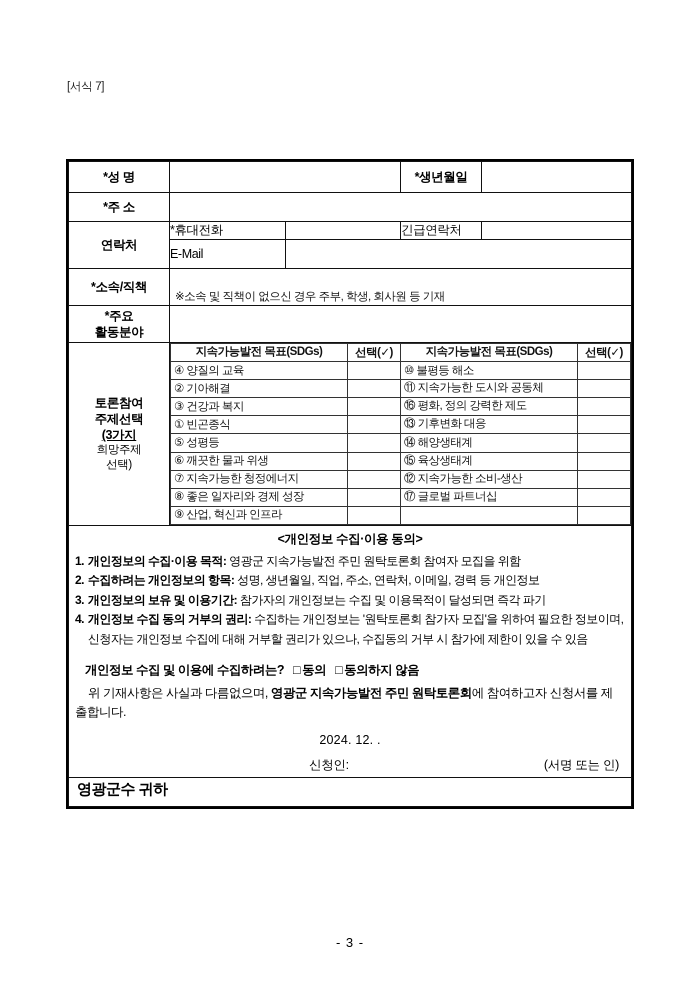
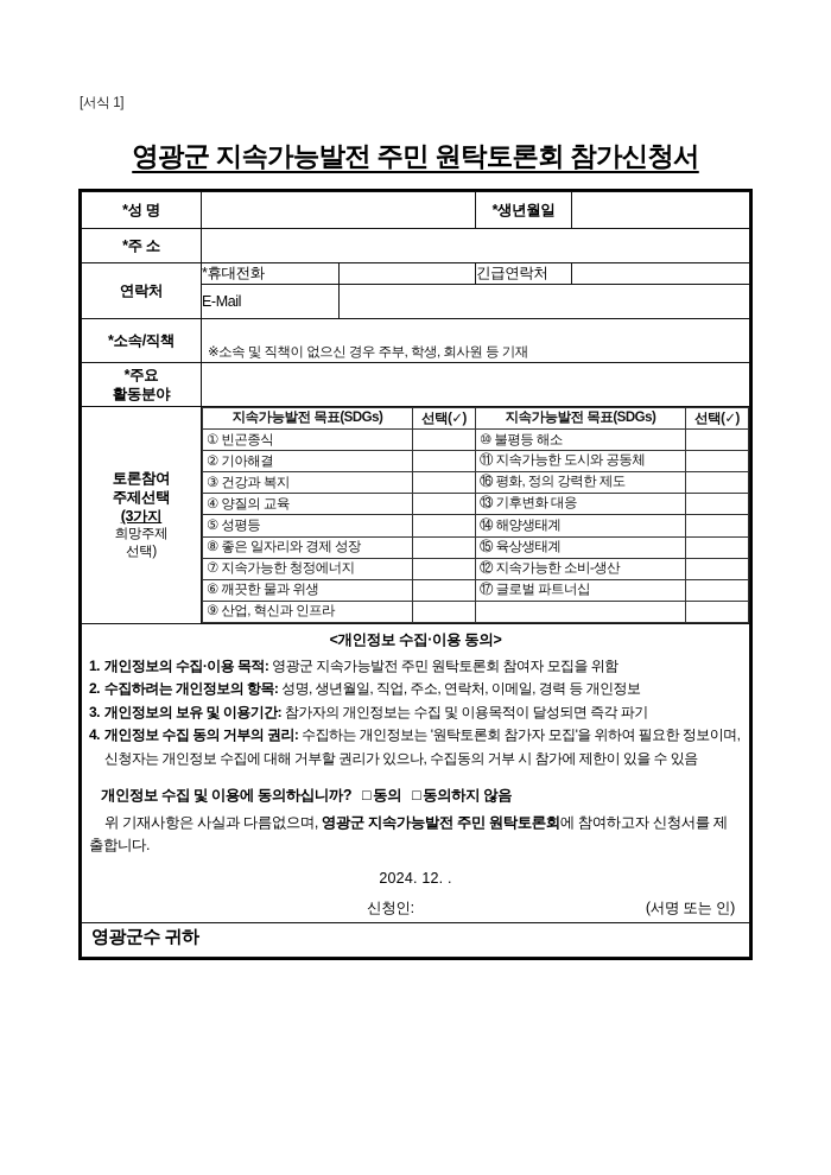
- [서식 7]
+ [서식 1]
+ 영광군 지속가능발전 주민 원탁토론회 참가신청서
  *성 명		*생년월일
  *주 소
  연락처	*휴대전화		긴급연락처
  E-Mail
  *소속/직책	※소속 및 직책이 없으신 경우 주부, 학생, 회사원 등 기재
  *주요 활동분야
  토론참여 주제선택 (3가지 희망주제 선택)
  지속가능발전 목표(SDGs)	선택(✓)	지속가능발전 목표(SDGs)	선택(✓)
- ④ 양질의 교육		⑩ 불평등 해소
+ ① 빈곤종식		⑩ 불평등 해소
  ② 기아해결		⑪ 지속가능한 도시와 공동체
  ③ 건강과 복지		⑯ 평화, 정의 강력한 제도
- ① 빈곤종식		⑬ 기후변화 대응
+ ④ 양질의 교육		⑬ 기후변화 대응
  ⑤ 성평등		⑭ 해양생태계
- ⑥ 깨끗한 물과 위생		⑮ 육상생태계
+ ⑧ 좋은 일자리와 경제 성장		⑮ 육상생태계
  ⑦ 지속가능한 청정에너지		⑫ 지속가능한 소비-생산
- ⑧ 좋은 일자리와 경제 성장		⑰ 글로벌 파트너십
+ ⑥ 깨끗한 물과 위생		⑰ 글로벌 파트너십
  ⑨ 산업, 혁신과 인프라
- <개인정보 수집·이용 동의> 1. 개인정보의 수집·이용 목적: 영광군 지속가능발전 주민 원탁토론회 참여자 모집을 위함 2. 수집하려는 개인정보의 항목: 성명, 생년월일, 직업, 주소, 연락처, 이메일, 경력 등 개인정보 3. 개인정보의 보유 및 이용기간: 참가자의 개인정보는 수집 및 이용목적이 달성되면 즉각 파기 4. 개인정보 수집 동의 거부의 권리: 수집하는 개인정보는 '원탁토론회 참가자 모집'을 위하여 필요한 정보이며, 신청자는 개인정보 수집에 대해 거부할 권리가 있으나, 수집동의 거부 시 참가에 제한이 있을 수 있음 개인정보 수집 및 이용에 수집하려는? □ 동의 □ 동의하지 않음 위 기재사항은 사실과 다름없으며, 영광군 지속가능발전 주민 원탁토론회에 참여하고자 신청서를 제출합니다. 2024. 12. . 신청인: (서명 또는 인)
+ <개인정보 수집·이용 동의> 1. 개인정보의 수집·이용 목적: 영광군 지속가능발전 주민 원탁토론회 참여자 모집을 위함 2. 수집하려는 개인정보의 항목: 성명, 생년월일, 직업, 주소, 연락처, 이메일, 경력 등 개인정보 3. 개인정보의 보유 및 이용기간: 참가자의 개인정보는 수집 및 이용목적이 달성되면 즉각 파기 4. 개인정보 수집 동의 거부의 권리: 수집하는 개인정보는 '원탁토론회 참가자 모집'을 위하여 필요한 정보이며, 신청자는 개인정보 수집에 대해 거부할 권리가 있으나, 수집동의 거부 시 참가에 제한이 있을 수 있음 개인정보 수집 및 이용에 동의하십니까? □ 동의 □ 동의하지 않음 위 기재사항은 사실과 다름없으며, 영광군 지속가능발전 주민 원탁토론회에 참여하고자 신청서를 제출합니다. 2024. 12. . 신청인: (서명 또는 인)
  영광군수 귀하
- - 3 -
